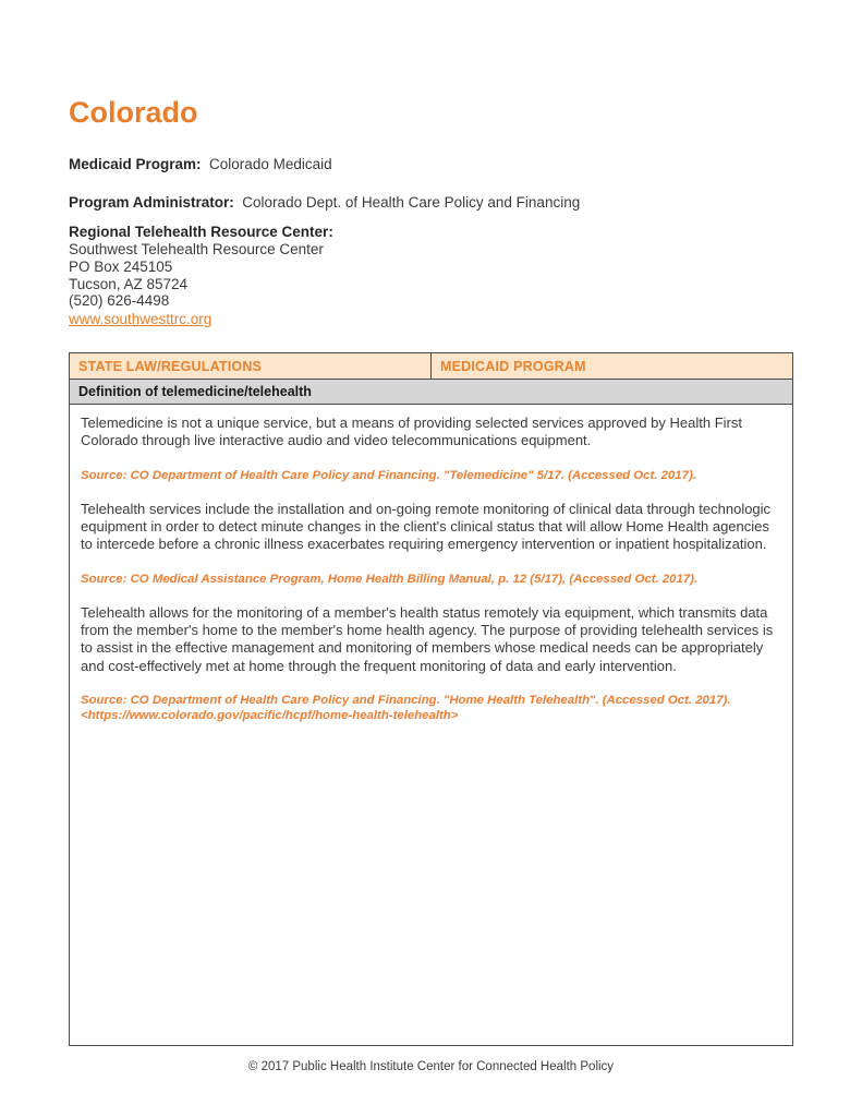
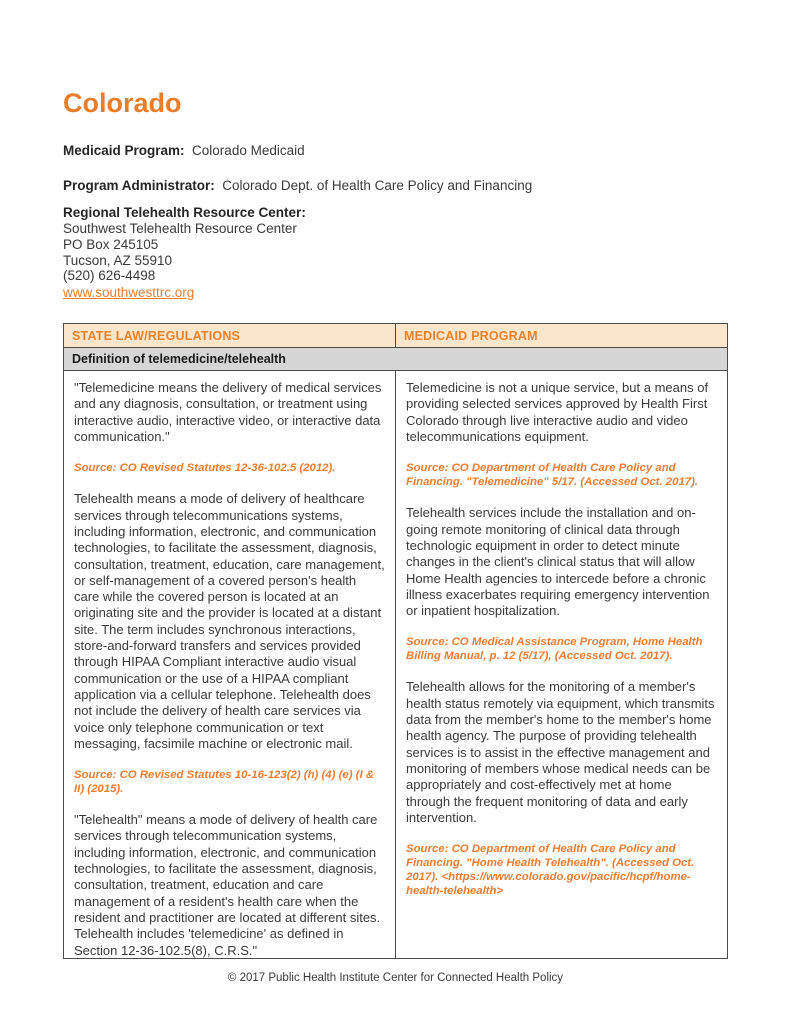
  Colorado
  Medicaid Program: Colorado Medicaid
  Program Administrator: Colorado Dept. of Health Care Policy and Financing
  Regional Telehealth Resource Center:
  Southwest Telehealth Resource Center
  PO Box 245105
- Tucson, AZ 85724
+ Tucson, AZ 55910
  (520) 626-4498
  www.southwesttrc.org
  STATE LAW/REGULATIONS
  MEDICAID PROGRAM
  Definition of telemedicine/telehealth
+ "Telemedicine means the delivery of medical services and any diagnosis, consultation, or treatment using interactive audio, interactive video, or interactive data communication."
+ Source: CO Revised Statutes 12-36-102.5 (2012).
+ Telehealth means a mode of delivery of healthcare services through telecommunications systems, including information, electronic, and communication technologies, to facilitate the assessment, diagnosis, consultation, treatment, education, care management, or self-management of a covered person's health care while the covered person is located at an originating site and the provider is located at a distant site. The term includes synchronous interactions, store-and-forward transfers and services provided through HIPAA Compliant interactive audio visual communication or the use of a HIPAA compliant application via a cellular telephone. Telehealth does not include the delivery of health care services via voice only telephone communication or text messaging, facsimile machine or electronic mail.
+ Source: CO Revised Statutes 10-16-123(2) (h) (4) (e) (I & II) (2015).
+ "Telehealth" means a mode of delivery of health care services through telecommunication systems, including information, electronic, and communication technologies, to facilitate the assessment, diagnosis, consultation, treatment, education and care management of a resident's health care when the resident and practitioner are located at different sites. Telehealth includes 'telemedicine' as defined in Section 12-36-102.5(8), C.R.S."
  Telemedicine is not a unique service, but a means of providing selected services approved by Health First Colorado through live interactive audio and video telecommunications equipment.
  Source: CO Department of Health Care Policy and Financing. "Telemedicine" 5/17. (Accessed Oct. 2017).
  Telehealth services include the installation and on-going remote monitoring of clinical data through technologic equipment in order to detect minute changes in the client's clinical status that will allow Home Health agencies to intercede before a chronic illness exacerbates requiring emergency intervention or inpatient hospitalization.
  Source: CO Medical Assistance Program, Home Health Billing Manual, p. 12 (5/17), (Accessed Oct. 2017).
  Telehealth allows for the monitoring of a member's health status remotely via equipment, which transmits data from the member's home to the member's home health agency. The purpose of providing telehealth services is to assist in the effective management and monitoring of members whose medical needs can be appropriately and cost-effectively met at home through the frequent monitoring of data and early intervention.
  Source: CO Department of Health Care Policy and Financing. "Home Health Telehealth". (Accessed Oct. 2017). <https://www.colorado.gov/pacific/hcpf/home-health-telehealth>
  © 2017 Public Health Institute Center for Connected Health Policy
